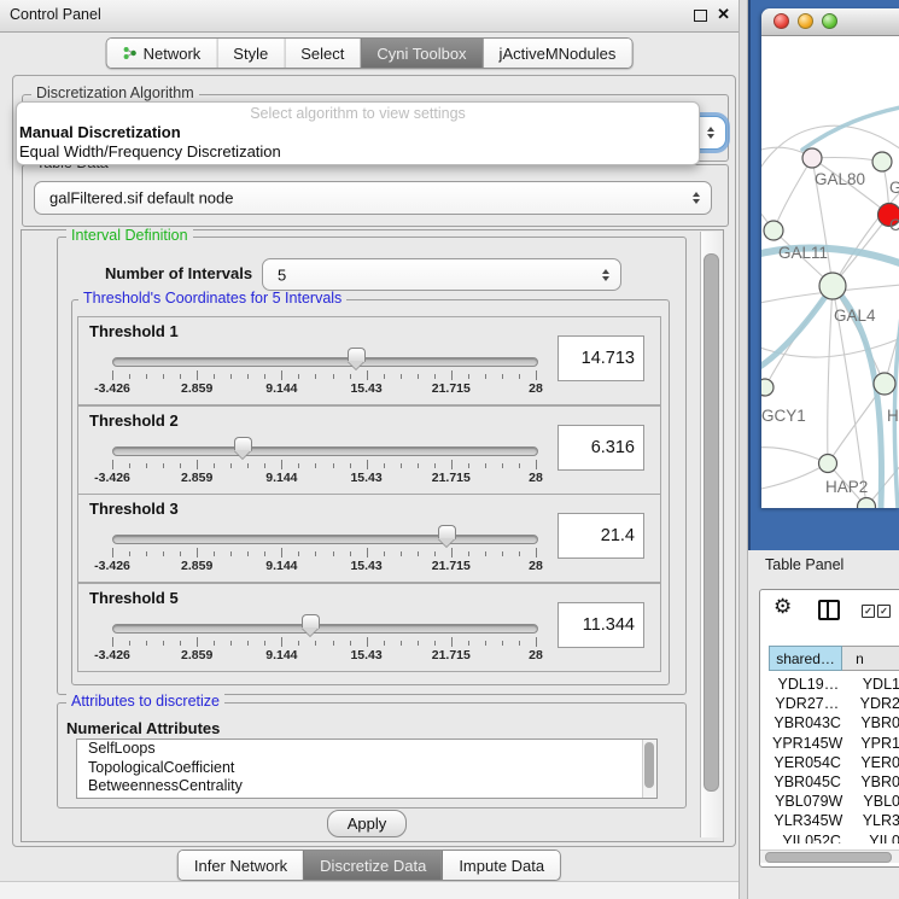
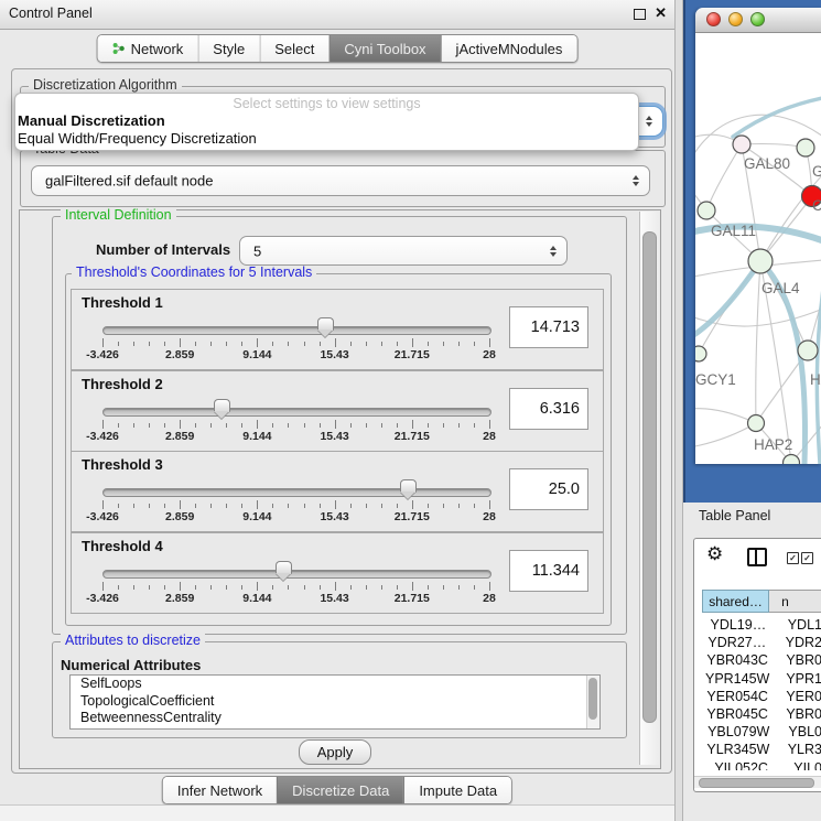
  Control Panel
  ✕
  Network
  Style
  Select
  Cyni Toolbox
  jActiveMNodules
  Discretization Algorithm
- Select algorithm to view settings
+ Select settings to view settings
  Manual Discretization
  Equal Width/Frequency Discretization
  galFiltered.sif default node
  Interval Definition
  Number of Intervals
  5
  Threshold's Coordinates for 5 Intervals
  Threshold 1
  -3.426
  2.859
  9.144
  15.43
  21.715
  28
  14.713
  Threshold 2
  -3.426
  2.859
  9.144
  15.43
  21.715
  28
  6.316
  Threshold 3
  -3.426
  2.859
  9.144
  15.43
  21.715
  28
- 21.4
+ 25.0
- Threshold 5
+ Threshold 4
  -3.426
  2.859
  9.144
  15.43
  21.715
  28
  11.344
  Attributes to discretize
  Numerical Attributes
  SelfLoops
  TopologicalCoefficient
  BetweennessCentrality
  Apply
  Infer Network
  Discretize Data
  Impute Data
  GAL80
  C
  GAL11
  GAL4
  GCY1
  HAP2
  Table Panel
  ⚙
  ✓
  ✓
  shared…
  n
  YDL19…
  YDL1
  YDR27…
  YDR2
  YBR043C
  YBR0
  YPR145W
  YPR1
  YER054C
  YER0
  YBR045C
  YBR0
  YBL079W
  YBL0
  YLR345W
  YLR3
  YIL052C
  YIL0
